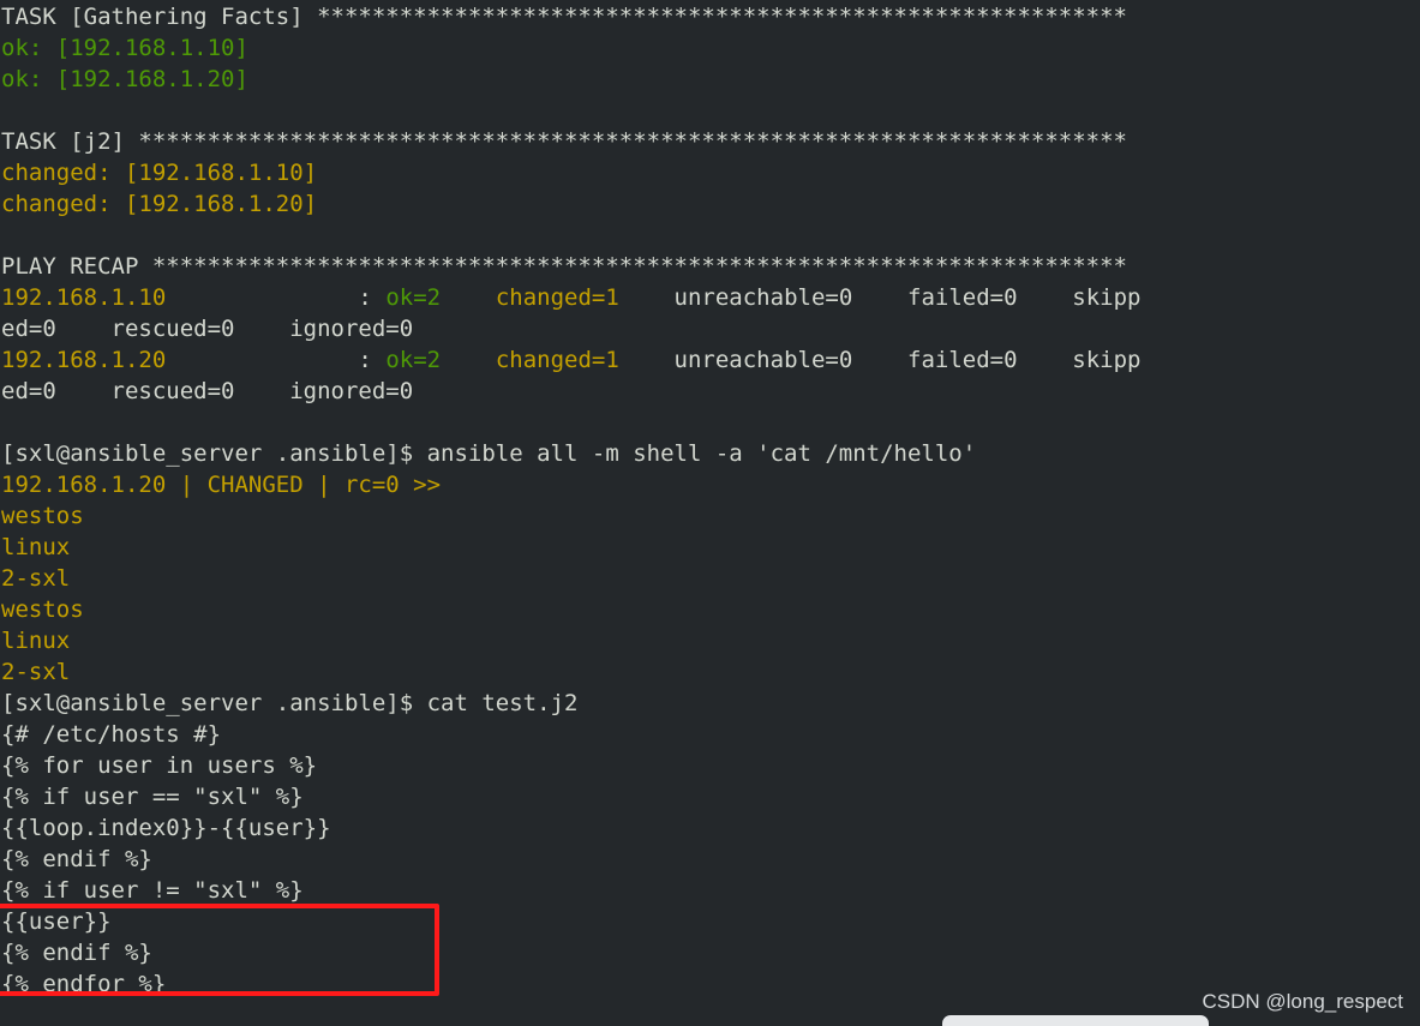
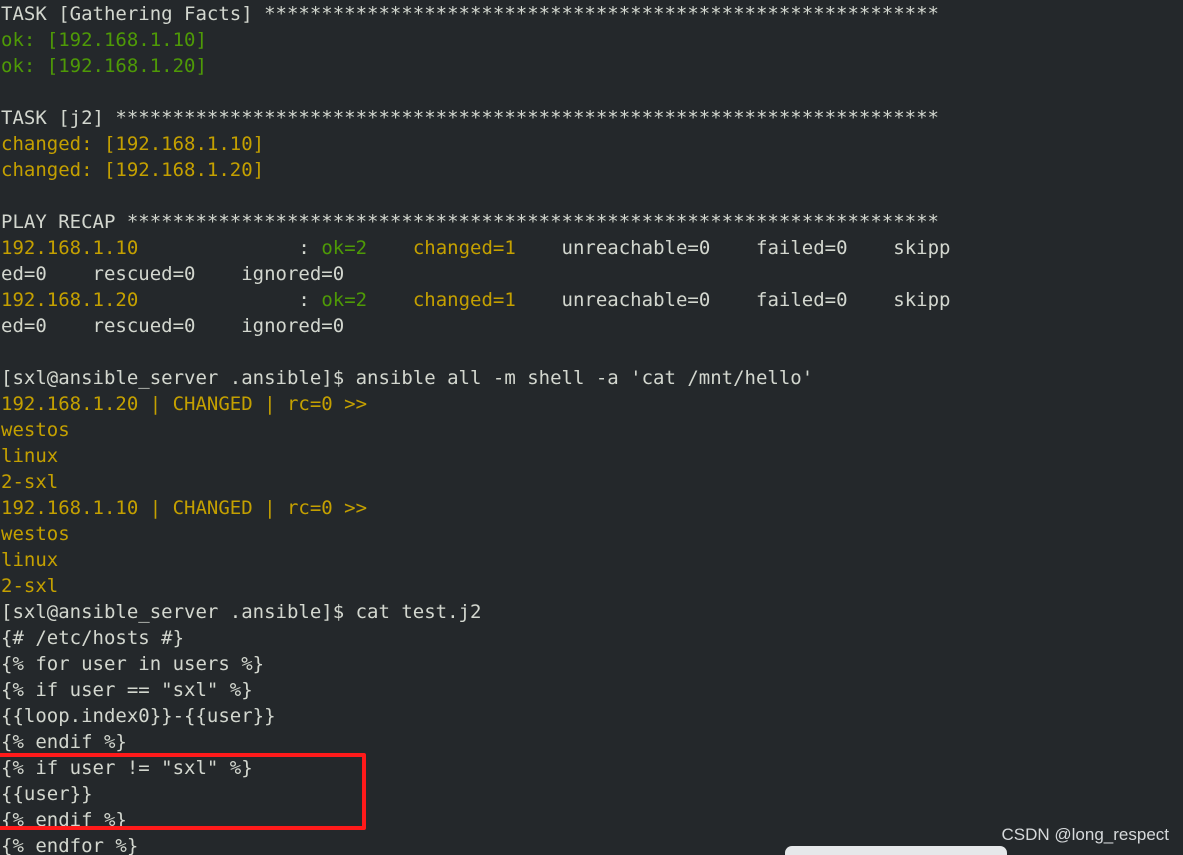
  TASK [Gathering Facts] ***********************************************************
  ok: [192.168.1.10]
  ok: [192.168.1.20]
  TASK [j2] ************************************************************************
  changed: [192.168.1.10]
  changed: [192.168.1.20]
  PLAY RECAP ***********************************************************************
  192.168.1.10 : ok=2 changed=1 unreachable=0 failed=0 skipp
  ed=0 rescued=0 ignored=0
  192.168.1.20 : ok=2 changed=1 unreachable=0 failed=0 skipp
  ed=0 rescued=0 ignored=0
  [sxl@ansible_server .ansible]$ ansible all -m shell -a 'cat /mnt/hello'
  192.168.1.20 | CHANGED | rc=0 >>
  westos
  linux
  2-sxl
+ 192.168.1.10 | CHANGED | rc=0 >>
  westos
  linux
  2-sxl
  [sxl@ansible_server .ansible]$ cat test.j2
  {# /etc/hosts #}
  {% for user in users %}
  {% if user == "sxl" %}
  {{loop.index0}}-{{user}}
  {% endif %}
  {% if user != "sxl" %}
  {{user}}
  {% endif %}
  {% endfor %}
  CSDN @long_respect
